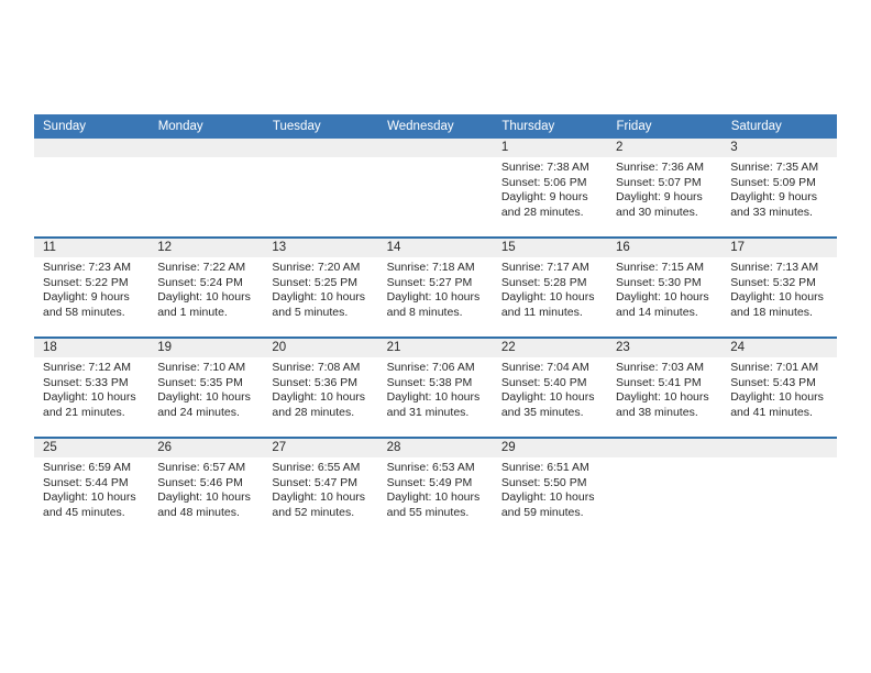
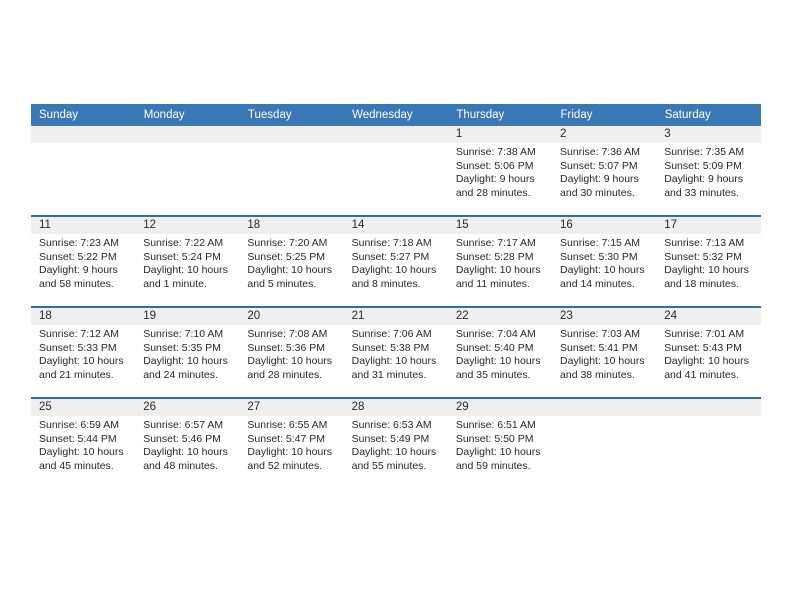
  Sunday	Monday	Tuesday	Wednesday	Thursday	Friday	Saturday
  				1Sunrise: 7:38 AMSunset: 5:06 PMDaylight: 9 hoursand 28 minutes.	2Sunrise: 7:36 AMSunset: 5:07 PMDaylight: 9 hoursand 30 minutes.	3Sunrise: 7:35 AMSunset: 5:09 PMDaylight: 9 hoursand 33 minutes.
- 11Sunrise: 7:23 AMSunset: 5:22 PMDaylight: 9 hoursand 58 minutes.	12Sunrise: 7:22 AMSunset: 5:24 PMDaylight: 10 hoursand 1 minute.	13Sunrise: 7:20 AMSunset: 5:25 PMDaylight: 10 hoursand 5 minutes.	14Sunrise: 7:18 AMSunset: 5:27 PMDaylight: 10 hoursand 8 minutes.	15Sunrise: 7:17 AMSunset: 5:28 PMDaylight: 10 hoursand 11 minutes.	16Sunrise: 7:15 AMSunset: 5:30 PMDaylight: 10 hoursand 14 minutes.	17Sunrise: 7:13 AMSunset: 5:32 PMDaylight: 10 hoursand 18 minutes.
+ 11Sunrise: 7:23 AMSunset: 5:22 PMDaylight: 9 hoursand 58 minutes.	12Sunrise: 7:22 AMSunset: 5:24 PMDaylight: 10 hoursand 1 minute.	18Sunrise: 7:20 AMSunset: 5:25 PMDaylight: 10 hoursand 5 minutes.	14Sunrise: 7:18 AMSunset: 5:27 PMDaylight: 10 hoursand 8 minutes.	15Sunrise: 7:17 AMSunset: 5:28 PMDaylight: 10 hoursand 11 minutes.	16Sunrise: 7:15 AMSunset: 5:30 PMDaylight: 10 hoursand 14 minutes.	17Sunrise: 7:13 AMSunset: 5:32 PMDaylight: 10 hoursand 18 minutes.
  18Sunrise: 7:12 AMSunset: 5:33 PMDaylight: 10 hoursand 21 minutes.	19Sunrise: 7:10 AMSunset: 5:35 PMDaylight: 10 hoursand 24 minutes.	20Sunrise: 7:08 AMSunset: 5:36 PMDaylight: 10 hoursand 28 minutes.	21Sunrise: 7:06 AMSunset: 5:38 PMDaylight: 10 hoursand 31 minutes.	22Sunrise: 7:04 AMSunset: 5:40 PMDaylight: 10 hoursand 35 minutes.	23Sunrise: 7:03 AMSunset: 5:41 PMDaylight: 10 hoursand 38 minutes.	24Sunrise: 7:01 AMSunset: 5:43 PMDaylight: 10 hoursand 41 minutes.
  25Sunrise: 6:59 AMSunset: 5:44 PMDaylight: 10 hoursand 45 minutes.	26Sunrise: 6:57 AMSunset: 5:46 PMDaylight: 10 hoursand 48 minutes.	27Sunrise: 6:55 AMSunset: 5:47 PMDaylight: 10 hoursand 52 minutes.	28Sunrise: 6:53 AMSunset: 5:49 PMDaylight: 10 hoursand 55 minutes.	29Sunrise: 6:51 AMSunset: 5:50 PMDaylight: 10 hoursand 59 minutes.
